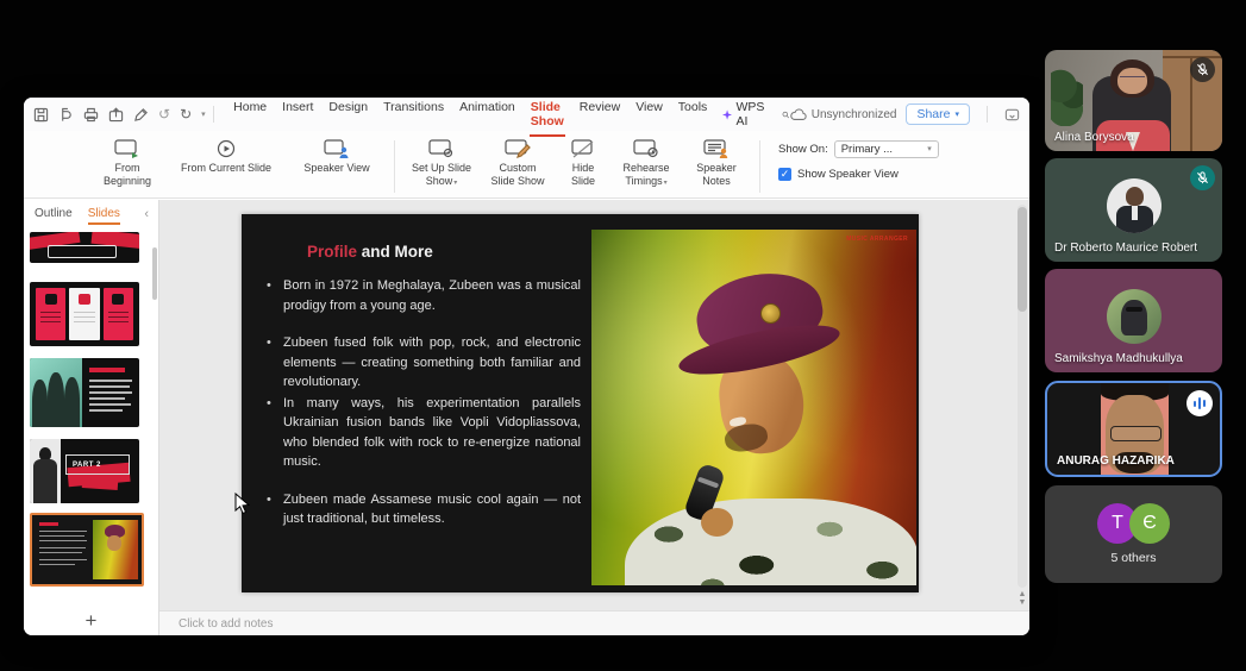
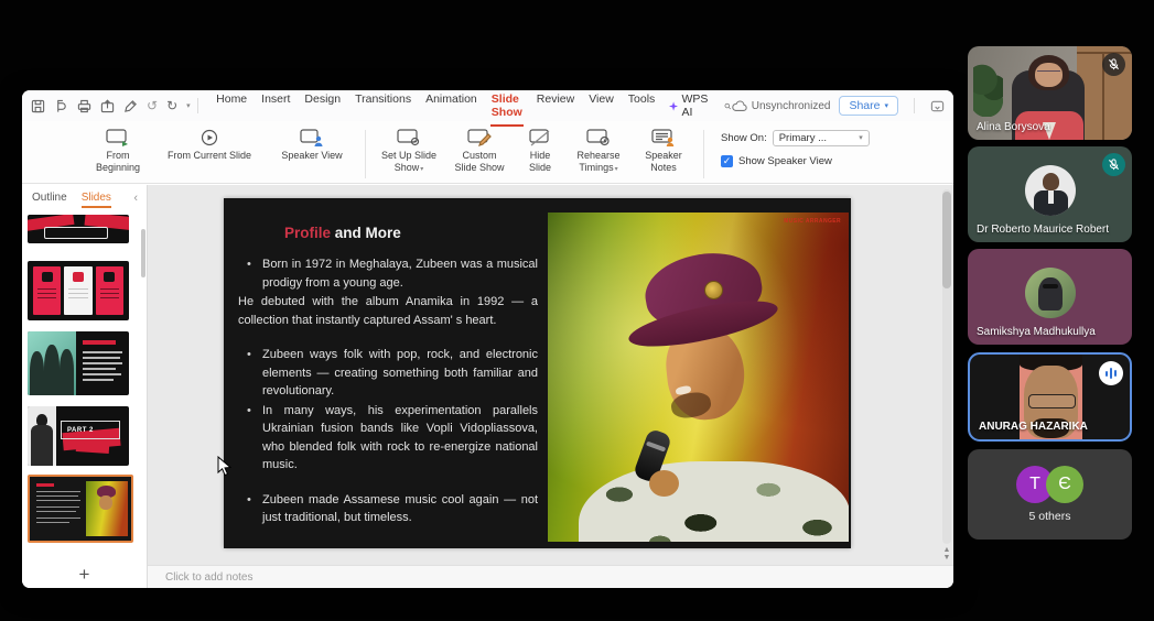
  ↺
  ↻
  Home
  Insert
  Design
  Transitions
  Animation
  Slide Show
  Review
  View
  Tools
  WPS AI
  Unsynchronized
  Share
  From Beginning
  From Current Slide
  Speaker View
  Set Up Slide Show
  Custom Slide Show
  Hide Slide
  Rehearse Timings
  Speaker Notes
  Show On:
  Primary ...
  ✓
  Show Speaker View
  Outline
  Slides
  ‹
  +
  Profile and More
  •
  Born in 1972 in Meghalaya, Zubeen was a musical prodigy from a young age.
+ He debuted with the album Anamika in 1992 — a collection that instantly captured Assam' s heart.
  •
- Zubeen fused folk with pop, rock, and electronic elements — creating something both familiar and revolutionary.
+ Zubeen ways folk with pop, rock, and electronic elements — creating something both familiar and revolutionary.
  •
  In many ways, his experimentation parallels Ukrainian fusion bands like Vopli Vidopliassova, who blended folk with rock to re-energize national music.
  •
  Zubeen made Assamese music cool again — not just traditional, but timeless.
  Click to add notes
  Alina Borysova
  Dr Roberto Maurice Robert
  Samikshya Madhukullya
  ANURAG HAZARIKA
  T
  Є
  5 others
